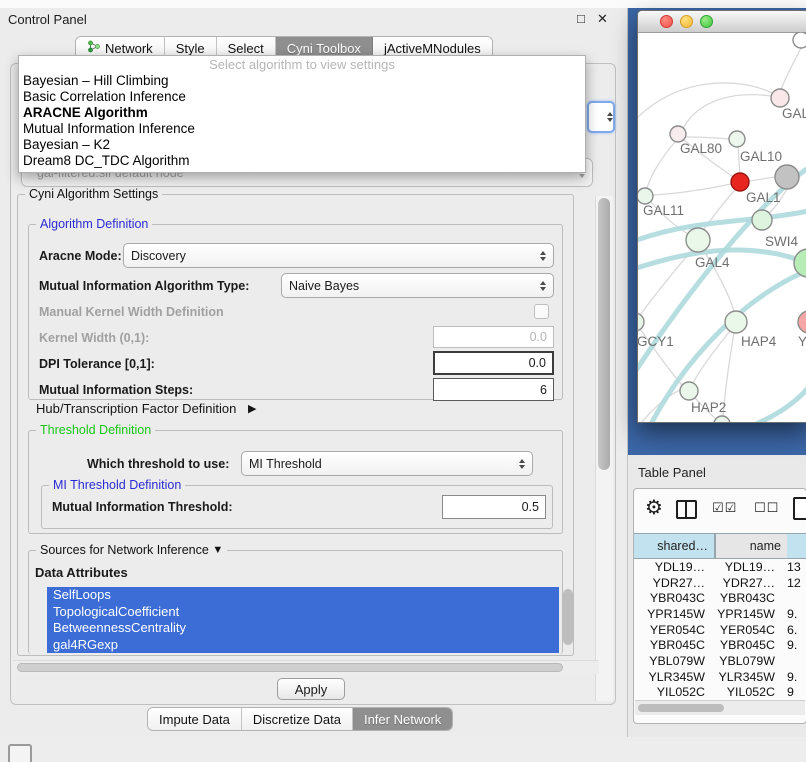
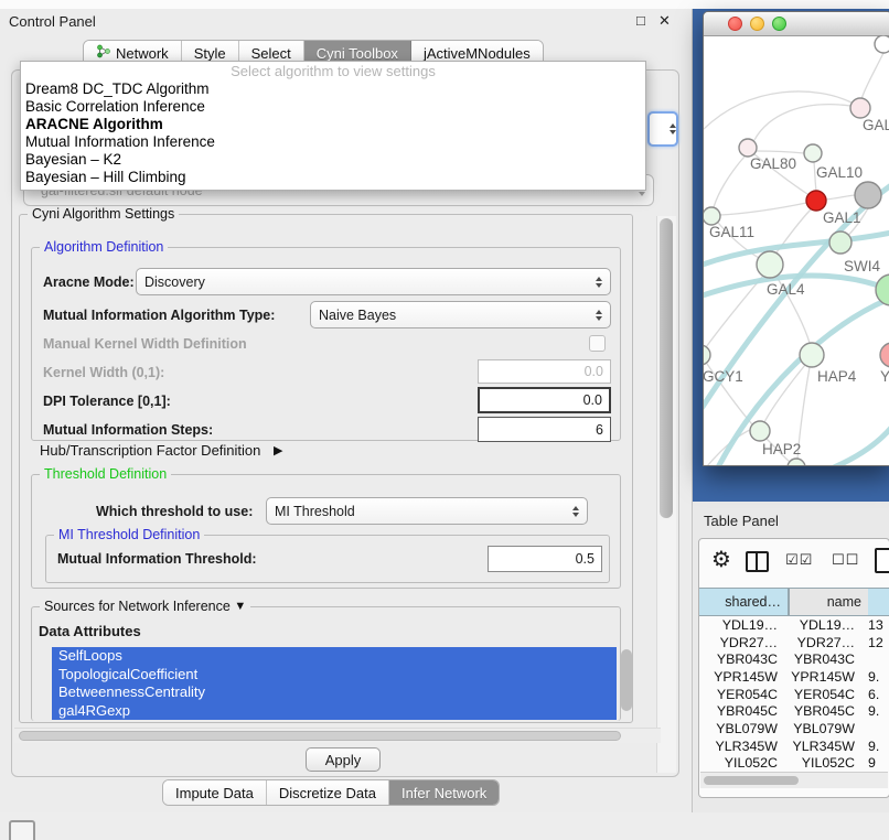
  GAL
  GAL80
  GAL10
  GAL1
  GAL11
  SWI4
  GAL4
  GCY1
  HAP4
  Y
  HAP2
  Control Panel
  □
  ✕
  Network
  Style
  Select
  Cyni Toolbox
  jActiveMNodules
  Cyni Algorithm Settings
  Algorithm Definition
  Aracne Mode:
  Discovery
  Mutual Information Algorithm Type:
  Naive Bayes
  Manual Kernel Width Definition
  Kernel Width (0,1):
  0.0
  DPI Tolerance [0,1]:
  0.0
  Mutual Information Steps:
  6
  Hub/Transcription Factor Definition ▶
  Threshold Definition
  Which threshold to use:
  MI Threshold
  MI Threshold Definition
  Mutual Information Threshold:
  0.5
  Sources for Network Inference ▼
  Data Attributes
  SelfLoops
  TopologicalCoefficient
  BetweennessCentrality
  gal4RGexp
  Apply
  Impute Data
  Discretize Data
  Infer Network
  Select algorithm to view settings
- Bayesian – Hill Climbing
+ Dream8 DC_TDC Algorithm
  Basic Correlation Inference
  ARACNE Algorithm
  Mutual Information Inference
  Bayesian – K2
- Dream8 DC_TDC Algorithm
+ Bayesian – Hill Climbing
  Table Panel
  ⚙
  ☑☑
  ☐☐
  shared…
  name
  YDL19…
  YDL19…
  13
  YDR27…
  YDR27…
  12
  YBR043C
  YBR043C
  YPR145W
  YPR145W
  9.
  YER054C
  YER054C
  6.
  YBR045C
  YBR045C
  9.
  YBL079W
  YBL079W
  YLR345W
  YLR345W
  9.
  YIL052C
  YIL052C
  9
